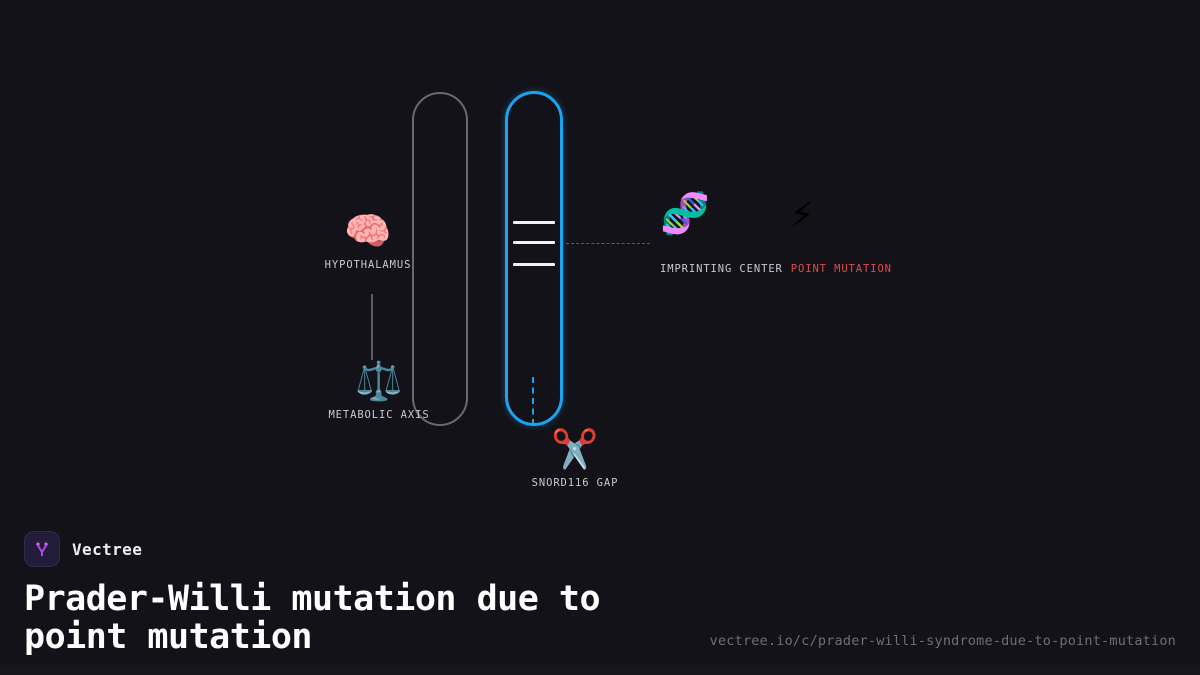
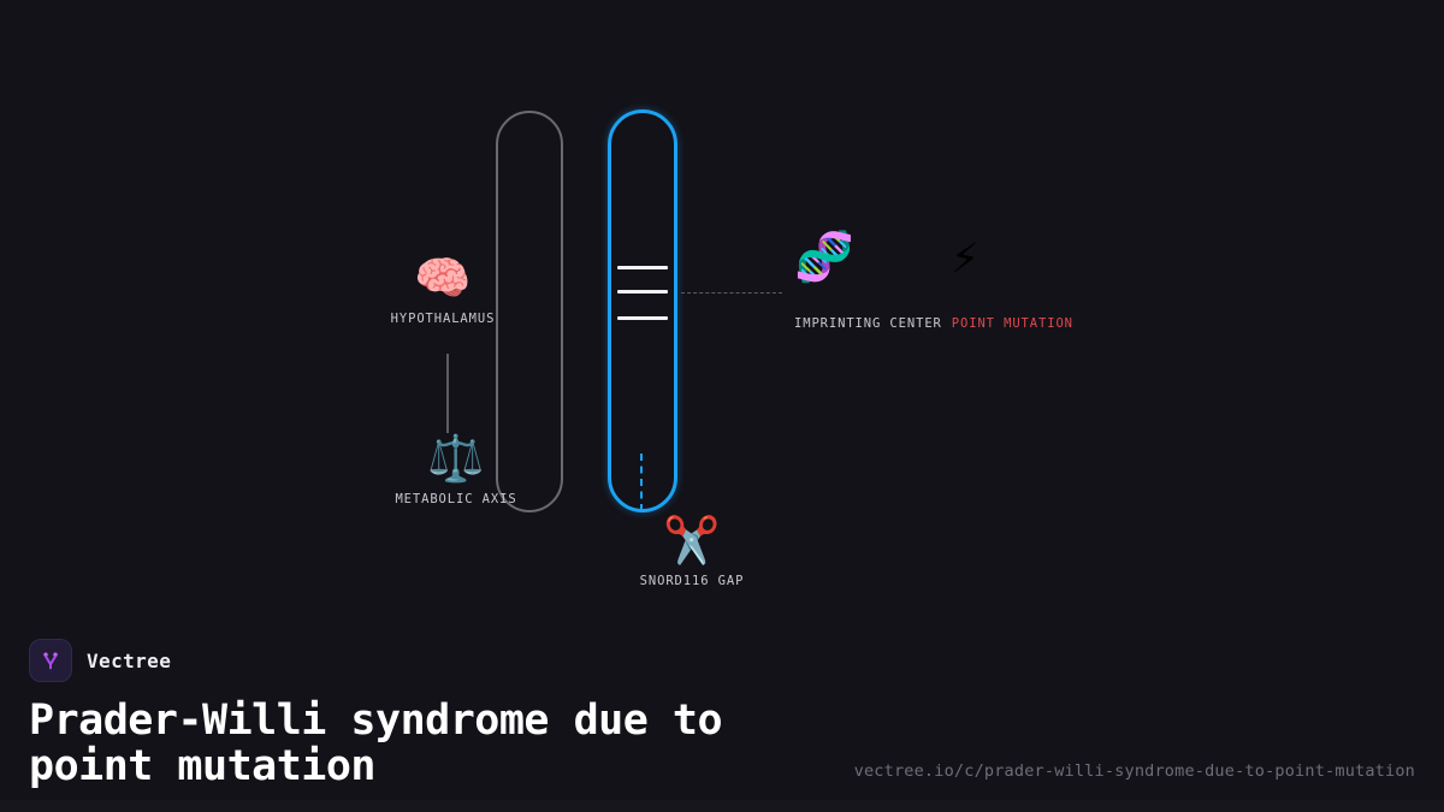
  🧠
  HYPOTHALAMUS
  ⚖️
  METABOLIC AXIS
  ✂️
  SNORD116 GAP
  🧬
  ⚡
  IMPRINTING CENTER
  POINT MUTATION
  Vectree
- Prader-Willi mutation due to point mutation
+ Prader-Willi syndrome due to point mutation
  vectree.io/c/prader-willi-syndrome-due-to-point-mutation
